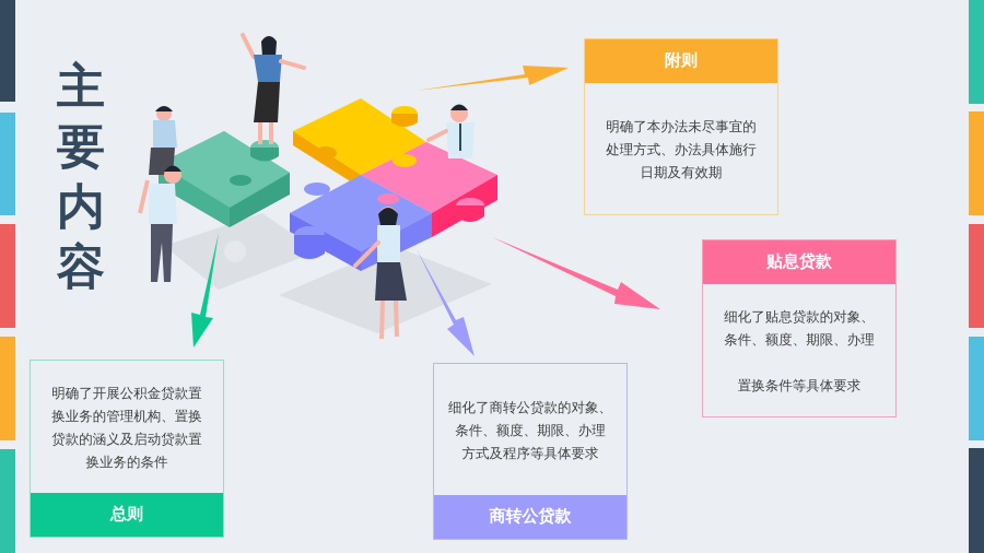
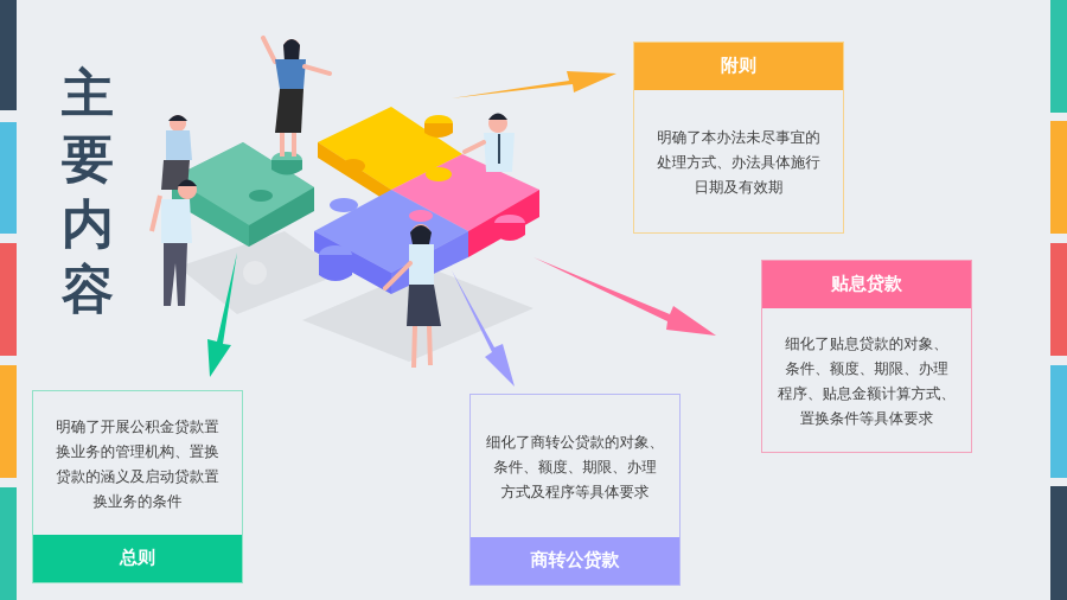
  主
  要
  内
  容
  附则
  明确了本办法未尽事宜的
  处理方式、办法具体施行
  日期及有效期
  贴息贷款
  细化了贴息贷款的对象、
  条件、额度、期限、办理
+ 程序、贴息金额计算方式、
  置换条件等具体要求
  明确了开展公积金贷款置
  换业务的管理机构、置换
  贷款的涵义及启动贷款置
  换业务的条件
  总则
  细化了商转公贷款的对象、
  条件、额度、期限、办理
  方式及程序等具体要求
  商转公贷款
